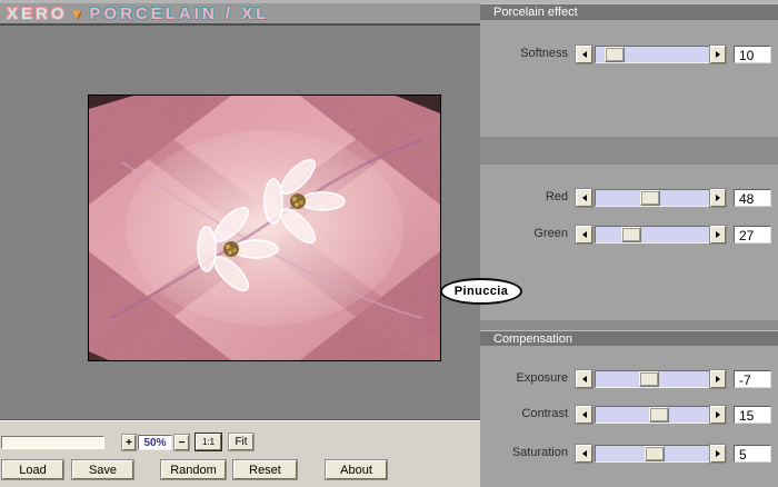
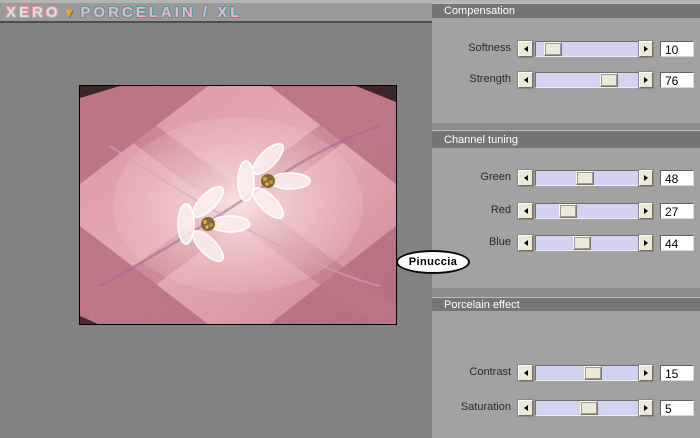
  XERO
  ▼
  PORCELAIN / XL
  Pinuccia
- Porcelain effect
+ Compensation
  Softness
  10
+ Strength
+ 76
+ Channel tuning
- Red
+ Green
  48
- Green
+ Red
  27
+ Blue
+ 44
- Compensation
+ Porcelain effect
- Exposure
- -7
  Contrast
  15
  Saturation
  5
- +
- 50%
- −
- 1:1
- Fit
- Load
- Save
- Random
- Reset
- About
